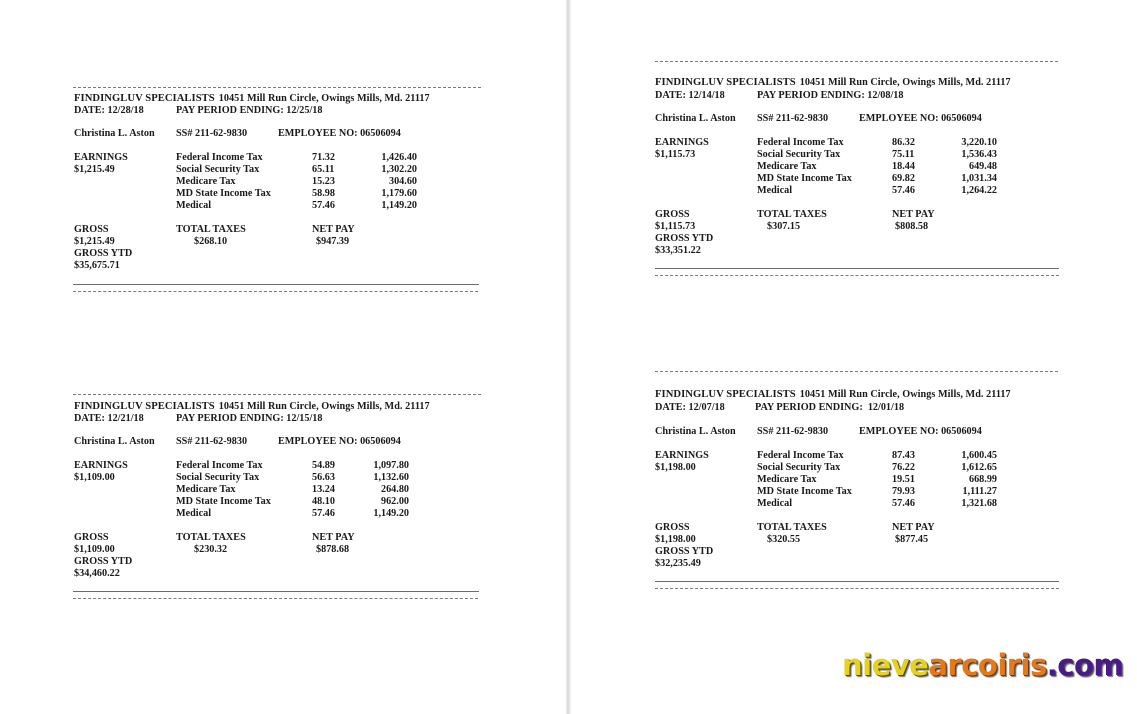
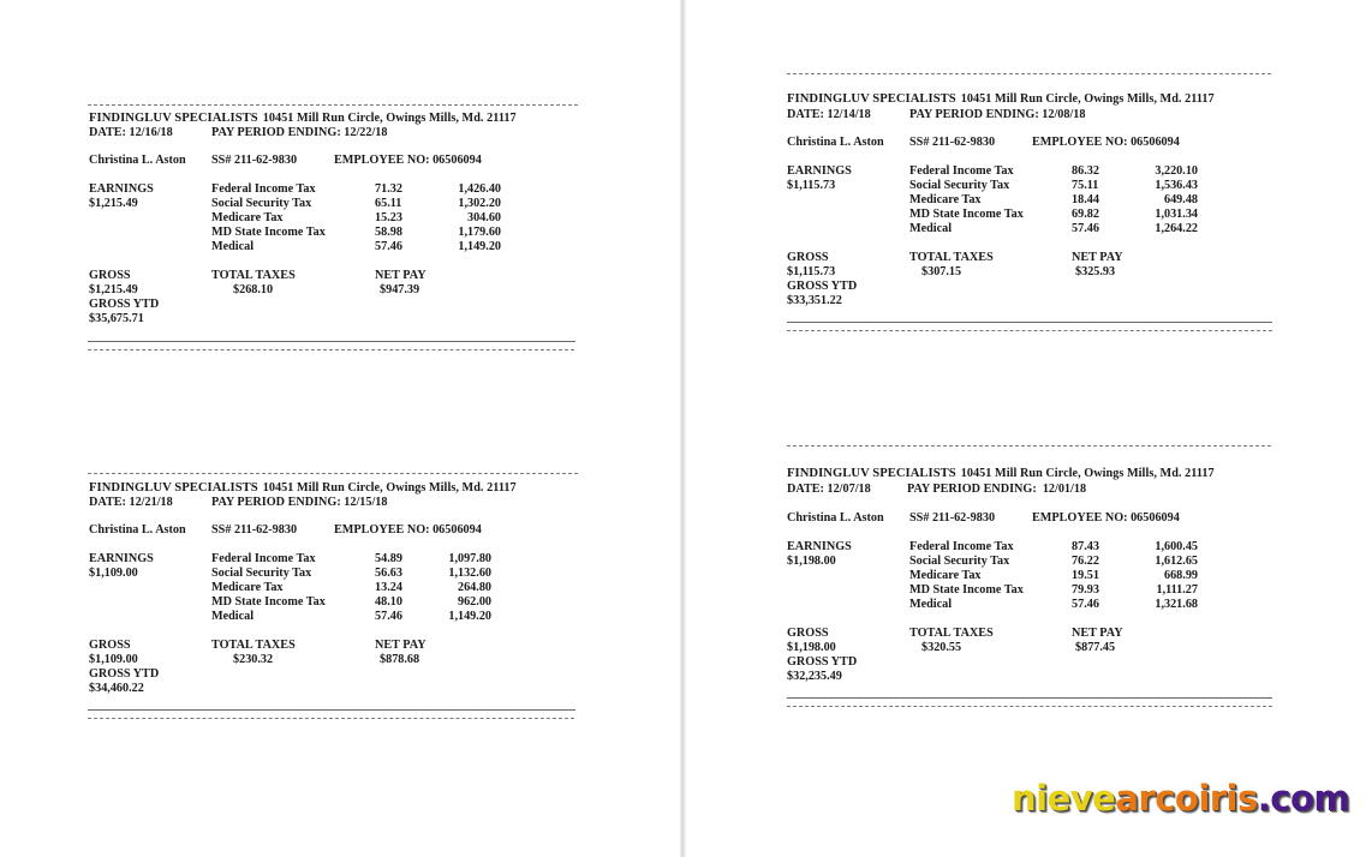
  FINDINGLUV SPECIALISTS 10451 Mill Run Circle, Owings Mills, Md. 21117
- DATE: 12/28/18
+ DATE: 12/16/18
- PAY PERIOD ENDING: 12/25/18
+ PAY PERIOD ENDING: 12/22/18
  Christina L. Aston
  SS# 211-62-9830
  EMPLOYEE NO: 06506094
  EARNINGS
  $1,215.49
  Federal Income Tax
  71.32
  1,426.40
  Social Security Tax
  65.11
  1,302.20
  Medicare Tax
  15.23
  304.60
  MD State Income Tax
  58.98
  1,179.60
  Medical
  57.46
  1,149.20
  GROSS
  TOTAL TAXES
  NET PAY
  $1,215.49
  $268.10
  $947.39
  GROSS YTD
  $35,675.71
  FINDINGLUV SPECIALISTS 10451 Mill Run Circle, Owings Mills, Md. 21117
  DATE: 12/21/18
  PAY PERIOD ENDING: 12/15/18
  Christina L. Aston
  SS# 211-62-9830
  EMPLOYEE NO: 06506094
  EARNINGS
  $1,109.00
  Federal Income Tax
  54.89
  1,097.80
  Social Security Tax
  56.63
  1,132.60
  Medicare Tax
  13.24
  264.80
  MD State Income Tax
  48.10
  962.00
  Medical
  57.46
  1,149.20
  GROSS
  TOTAL TAXES
  NET PAY
  $1,109.00
  $230.32
  $878.68
  GROSS YTD
  $34,460.22
  FINDINGLUV SPECIALISTS 10451 Mill Run Circle, Owings Mills, Md. 21117
  DATE: 12/14/18
  PAY PERIOD ENDING: 12/08/18
  Christina L. Aston
  SS# 211-62-9830
  EMPLOYEE NO: 06506094
  EARNINGS
  $1,115.73
  Federal Income Tax
  86.32
  3,220.10
  Social Security Tax
  75.11
  1,536.43
  Medicare Tax
  18.44
  649.48
  MD State Income Tax
  69.82
  1,031.34
  Medical
  57.46
  1,264.22
  GROSS
  TOTAL TAXES
  NET PAY
  $1,115.73
  $307.15
- $808.58
+ $325.93
  GROSS YTD
  $33,351.22
  FINDINGLUV SPECIALISTS 10451 Mill Run Circle, Owings Mills, Md. 21117
  DATE: 12/07/18
  PAY PERIOD ENDING: 12/01/18
  Christina L. Aston
  SS# 211-62-9830
  EMPLOYEE NO: 06506094
  EARNINGS
  $1,198.00
  Federal Income Tax
  87.43
  1,600.45
  Social Security Tax
  76.22
  1,612.65
  Medicare Tax
  19.51
  668.99
  MD State Income Tax
  79.93
  1,111.27
  Medical
  57.46
  1,321.68
  GROSS
  TOTAL TAXES
  NET PAY
  $1,198.00
  $320.55
  $877.45
  GROSS YTD
  $32,235.49
  nievearcoiris.com
